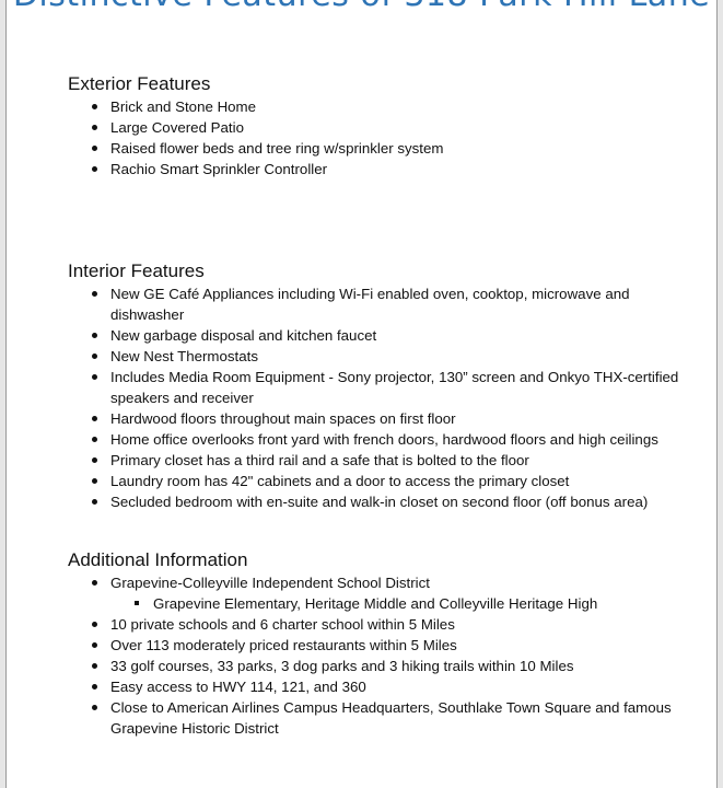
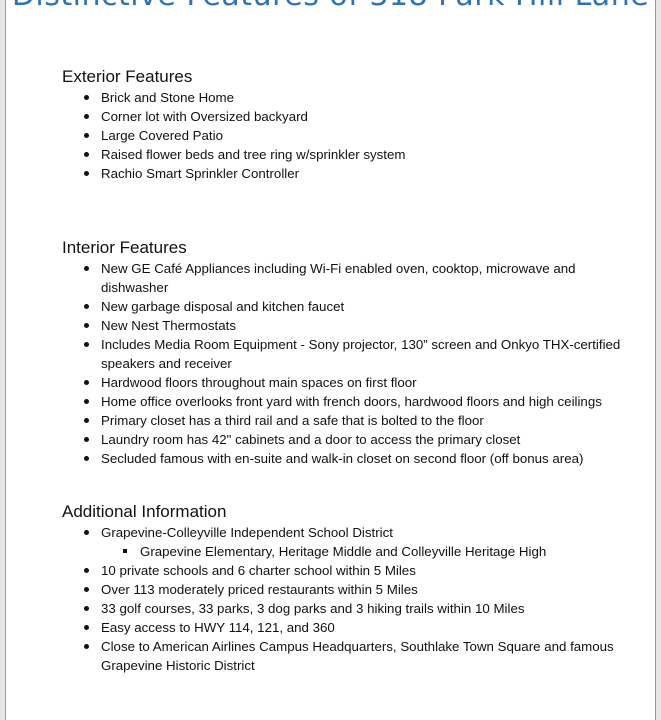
  Exterior Features
  Brick and Stone Home
+ Corner lot with Oversized backyard
  Large Covered Patio
  Raised flower beds and tree ring w/sprinkler system
  Rachio Smart Sprinkler Controller
  Interior Features
  New GE Café Appliances including Wi-Fi enabled oven, cooktop, microwave and dishwasher
  New garbage disposal and kitchen faucet
  New Nest Thermostats
  Includes Media Room Equipment - Sony projector, 130” screen and Onkyo THX-certified speakers and receiver
  Hardwood floors throughout main spaces on first floor
  Home office overlooks front yard with french doors, hardwood floors and high ceilings
  Primary closet has a third rail and a safe that is bolted to the floor
  Laundry room has 42" cabinets and a door to access the primary closet
- Secluded bedroom with en-suite and walk-in closet on second floor (off bonus area)
+ Secluded famous with en-suite and walk-in closet on second floor (off bonus area)
  Additional Information
  Grapevine-Colleyville Independent School District
  Grapevine Elementary, Heritage Middle and Colleyville Heritage High
  10 private schools and 6 charter school within 5 Miles
  Over 113 moderately priced restaurants within 5 Miles
  33 golf courses, 33 parks, 3 dog parks and 3 hiking trails within 10 Miles
  Easy access to HWY 114, 121, and 360
  Close to American Airlines Campus Headquarters, Southlake Town Square and famous Grapevine Historic District
